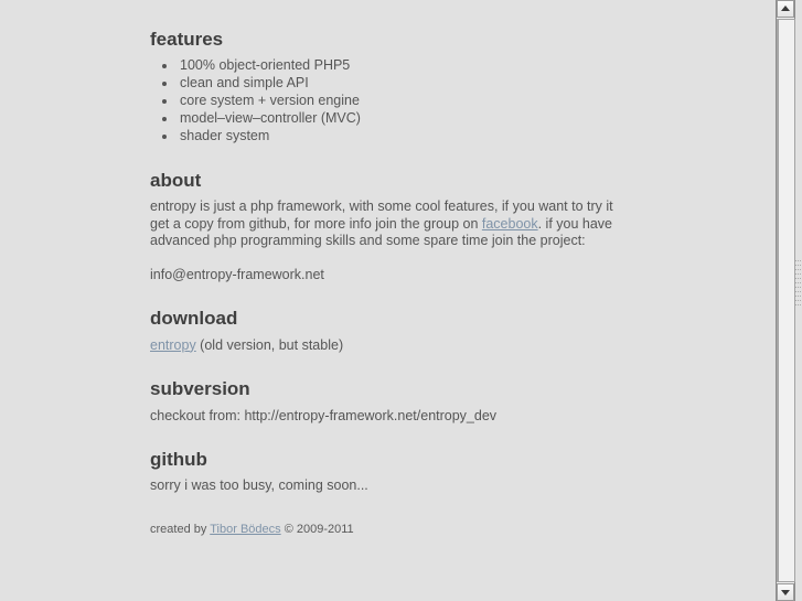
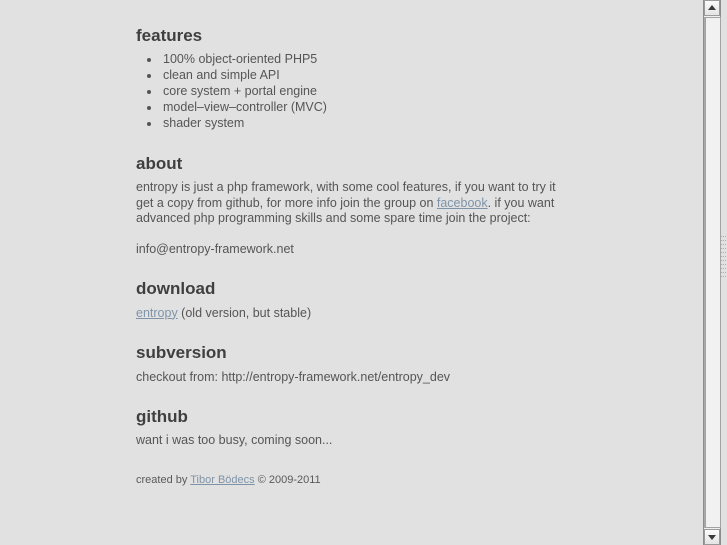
  features
  100% object-oriented PHP5
  clean and simple API
- core system + version engine
+ core system + portal engine
  model–view–controller (MVC)
  shader system
  about
- entropy is just a php framework, with some cool features, if you want to try it get a copy from github, for more info join the group on facebook. if you have advanced php programming skills and some spare time join the project:
+ entropy is just a php framework, with some cool features, if you want to try it get a copy from github, for more info join the group on facebook. if you want advanced php programming skills and some spare time join the project:
  info@entropy-framework.net
  download
  entropy (old version, but stable)
  subversion
  checkout from: http://entropy-framework.net/entropy_dev
  github
- sorry i was too busy, coming soon...
+ want i was too busy, coming soon...
  created by Tibor Bödecs © 2009-2011
